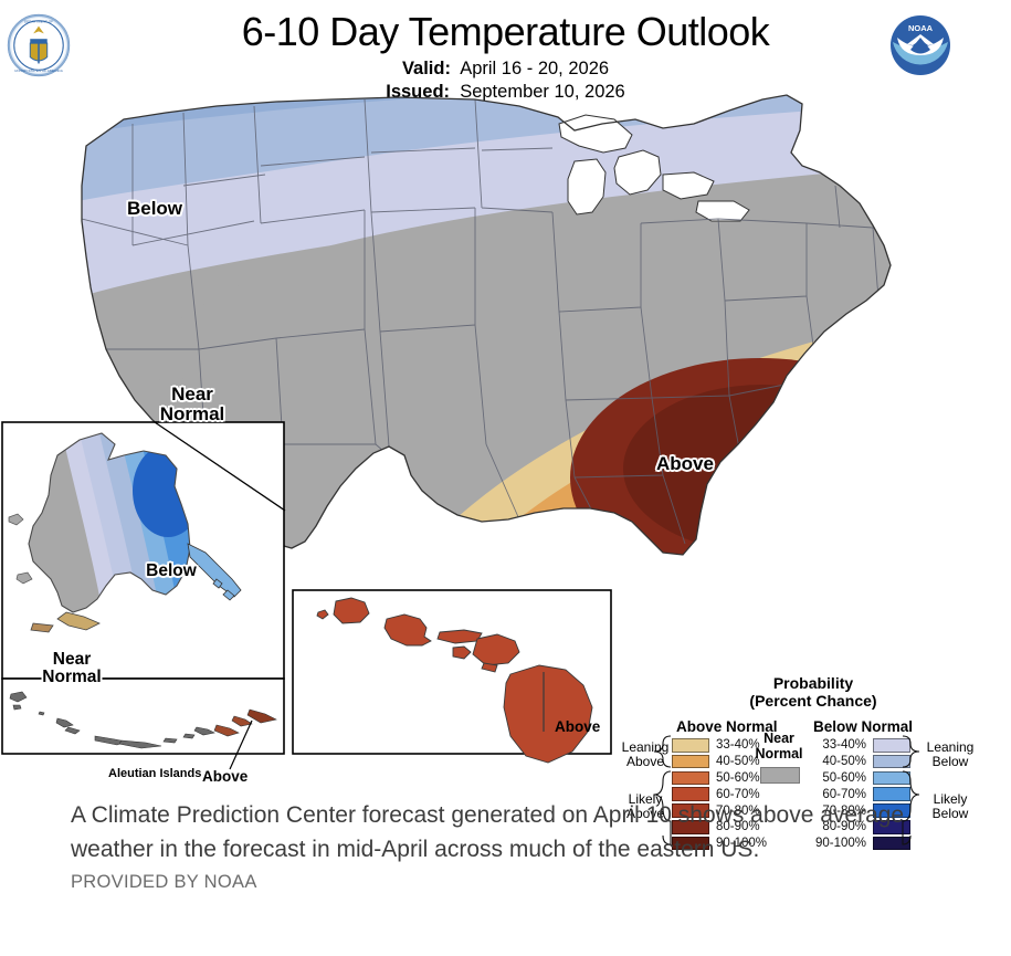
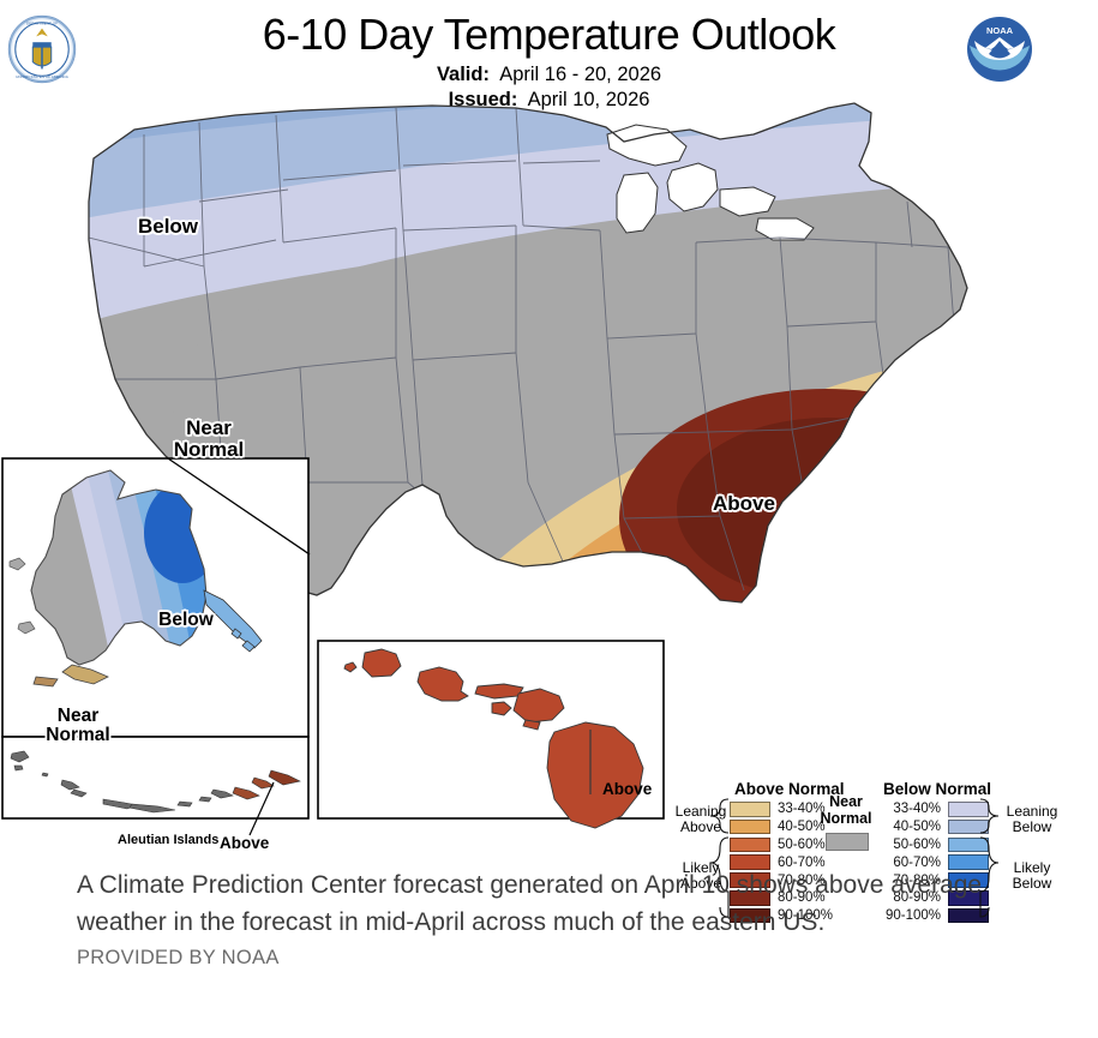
  NOAA
  6-10 Day Temperature Outlook
  Valid: April 16 - 20, 2026
- Issued: September 10, 2026
+ Issued: April 10, 2026
  Below
  Near
  Normal
  Above
  Below
  Near
  Normal
  Aleutian Islands
  Above
  Above
- Probability
- (Percent Chance)
  Above Normal
  Below Normal
  Near
  Normal
  33-40%
  40-50%
  50-60%
  60-70%
  70-80%
  80-90%
  90-100%
  33-40%
  40-50%
  50-60%
  60-70%
  70-80%
  80-90%
  90-100%
  Leaning
  Above
  Likely
  Above
  Leaning
  Below
  Likely
  Below
  A Climate Prediction Center forecast generated on April 10 shows above average weather in the forecast in mid-April across much of the eastern US.
  PROVIDED BY NOAA
